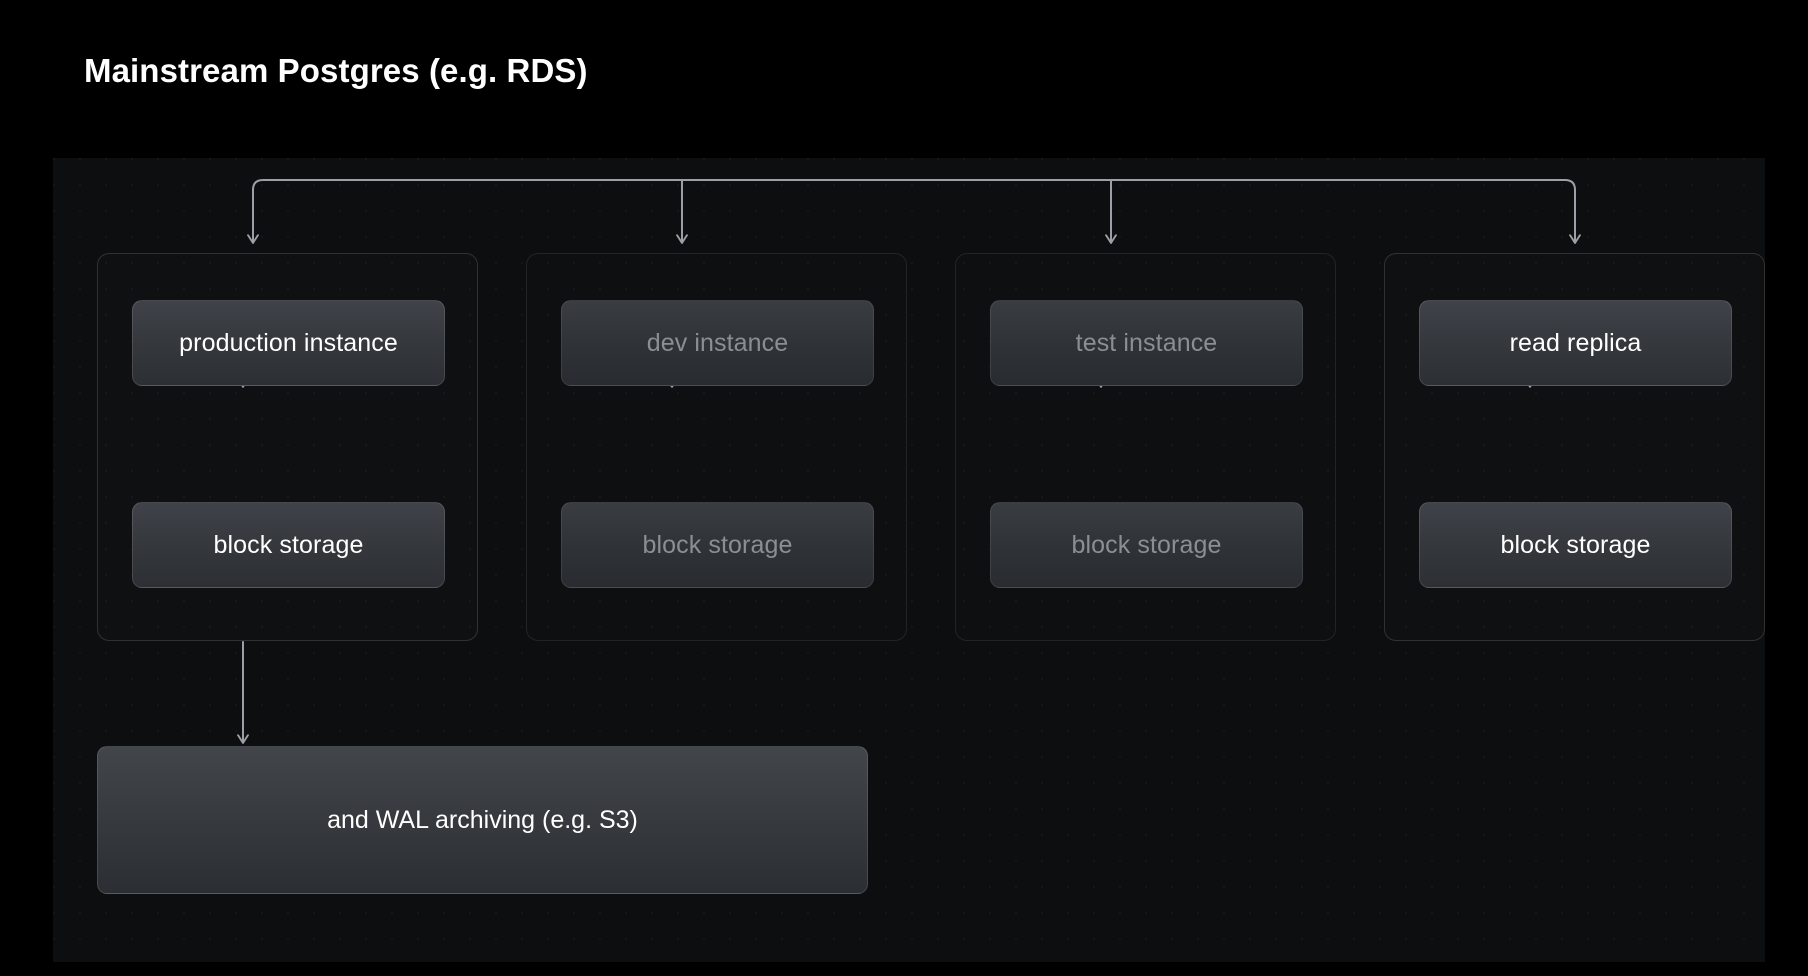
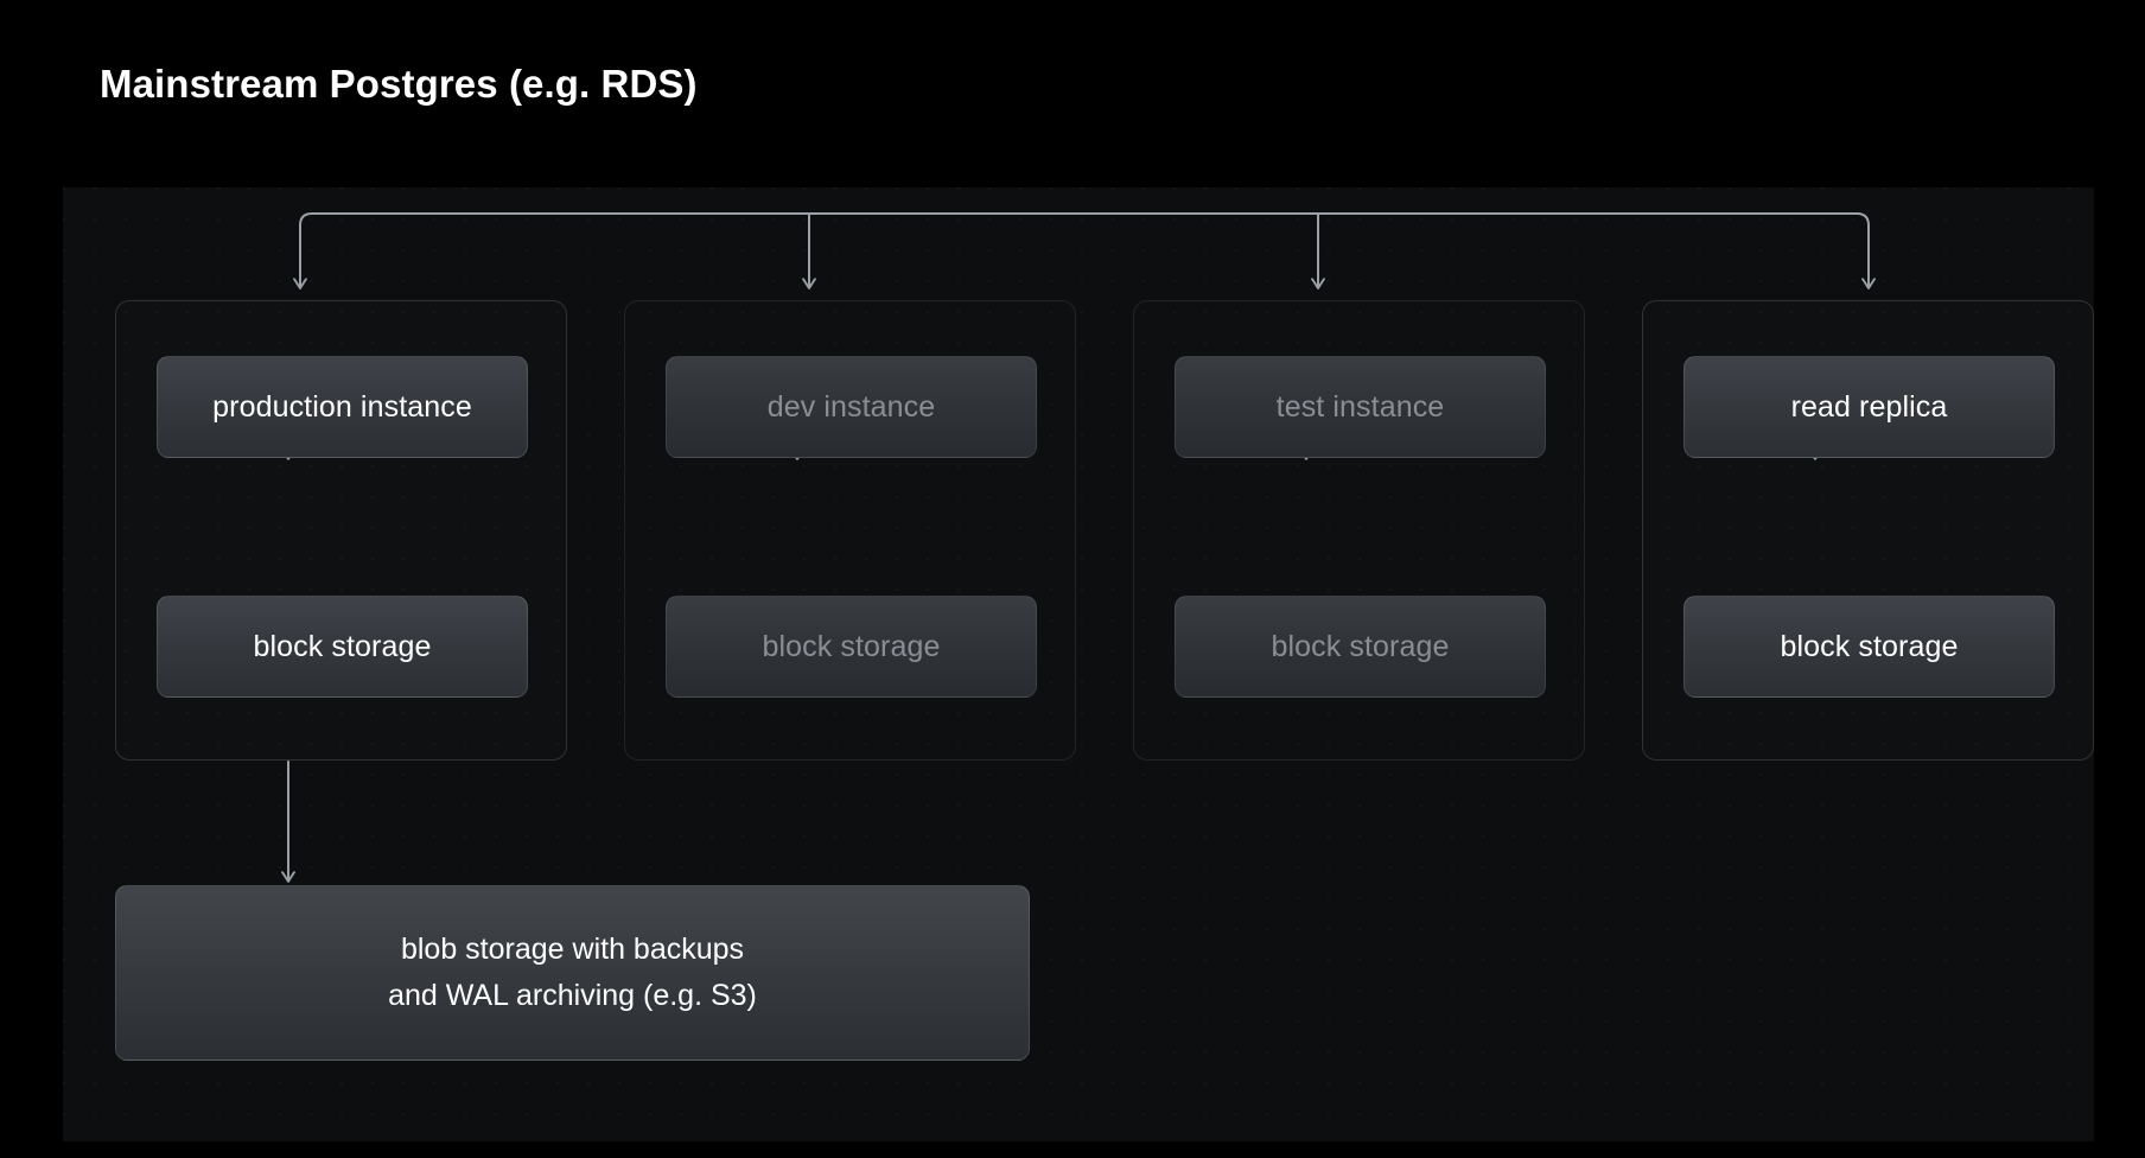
  Mainstream Postgres (e.g. RDS)
  production instance
  block storage
  dev instance
  block storage
  test instance
  block storage
  read replica
  block storage
+ blob storage with backups
  and WAL archiving (e.g. S3)
